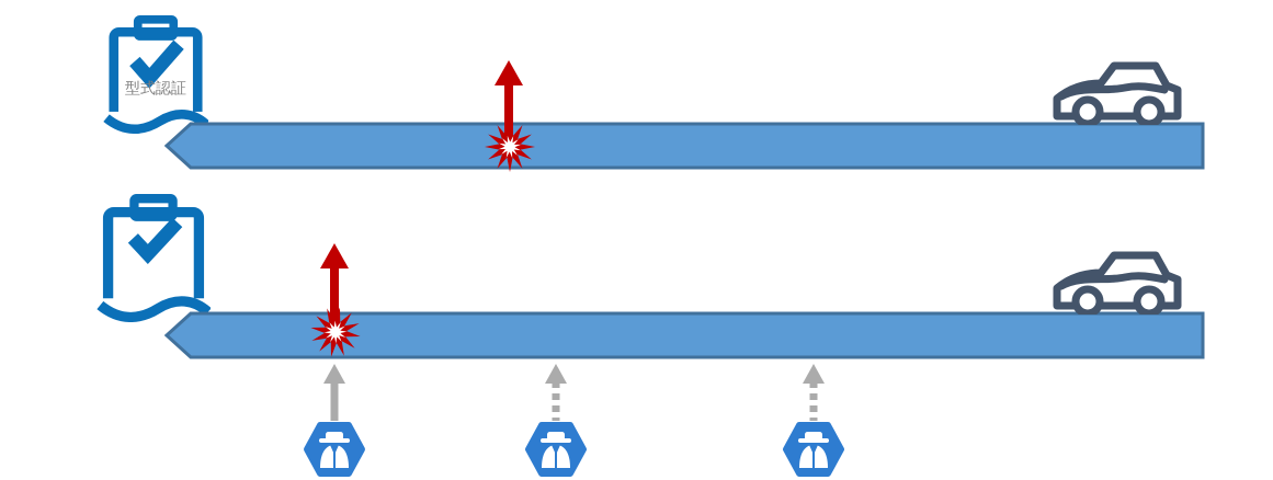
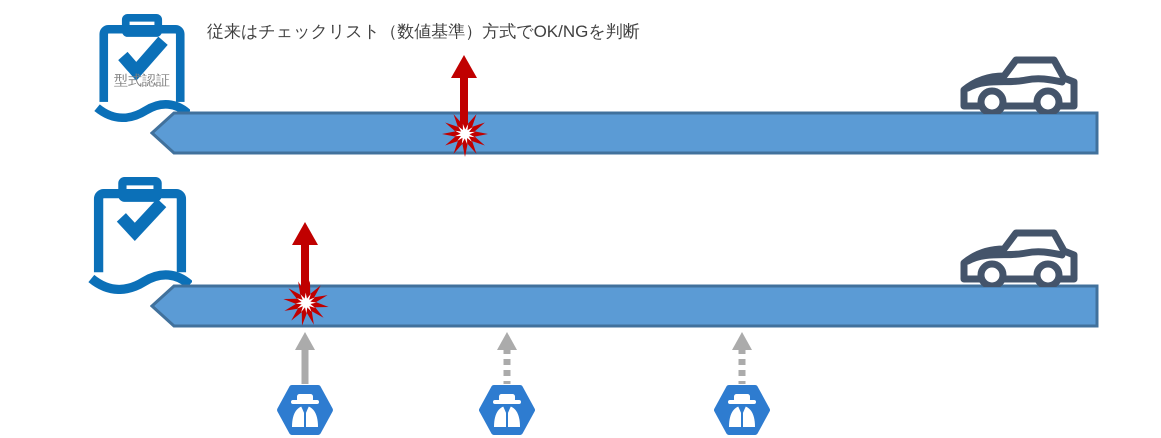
  型式認証
+ 従来はチェックリスト（数値基準）方式でOK/NGを判断
